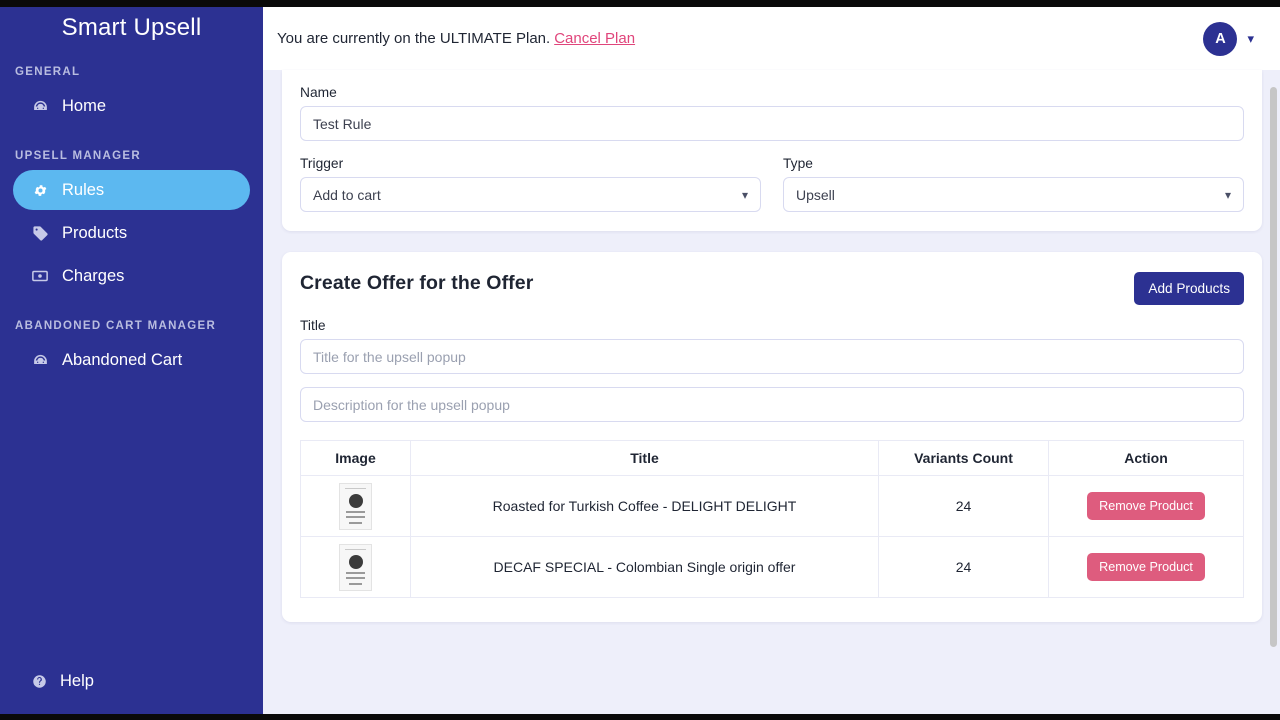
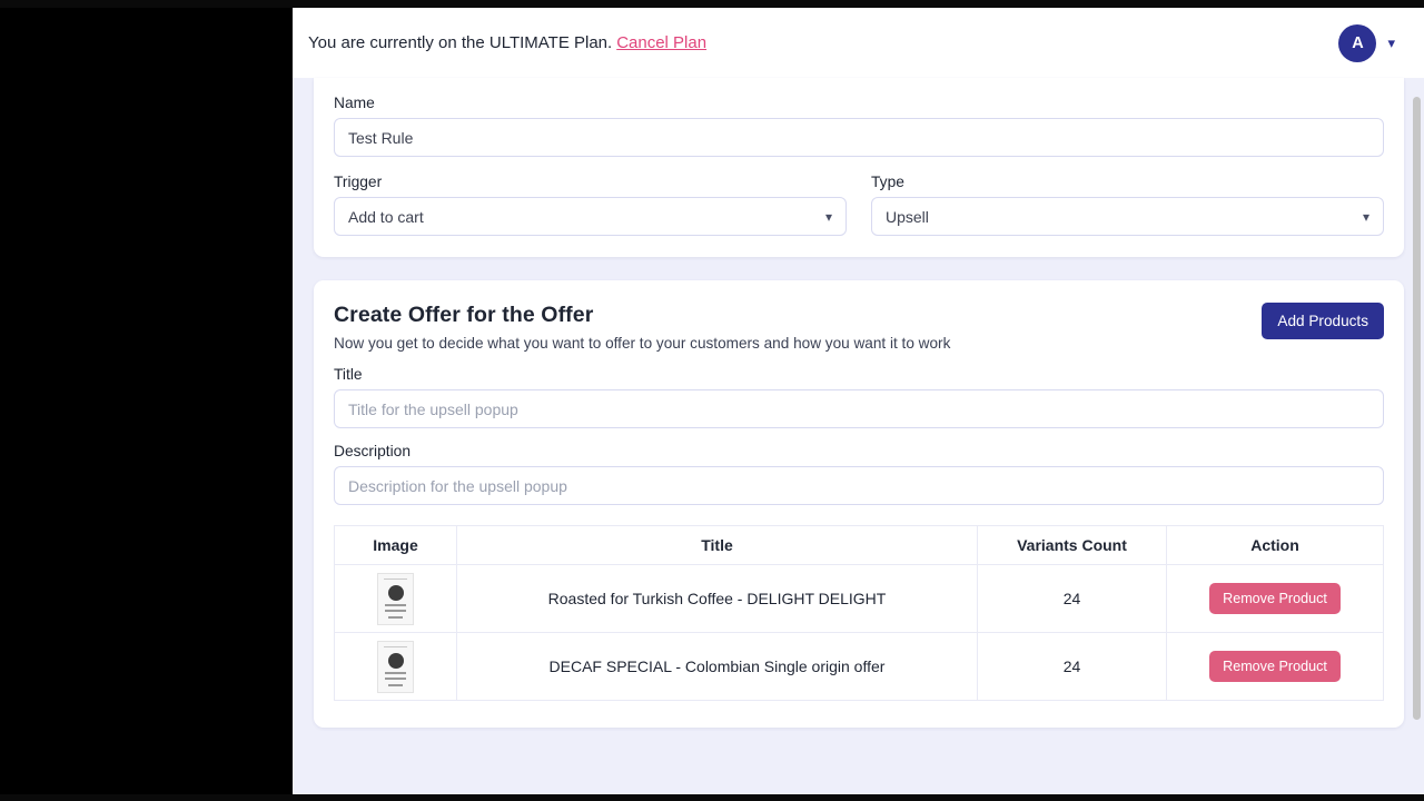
- Smart Upsell
- GENERAL
- Home
- UPSELL MANAGER
- Rules
- Products
- Charges
- ABANDONED CART MANAGER
- Abandoned Cart
- Help
  You are currently on the ULTIMATE Plan.
  Cancel Plan
  A
  ▾
  Name
  Test Rule
  Trigger
  Add to cart
  ▾
  Type
  Upsell
  ▾
  Create Offer for the Offer
+ Now you get to decide what you want to offer to your customers and how you want it to work
  Add Products
  Title
  Title for the upsell popup
+ Description
  Description for the upsell popup
  Image	Title	Variants Count	Action
  	Roasted for Turkish Coffee - DELIGHT DELIGHT	24	Remove Product
  	DECAF SPECIAL - Colombian Single origin offer	24	Remove Product
